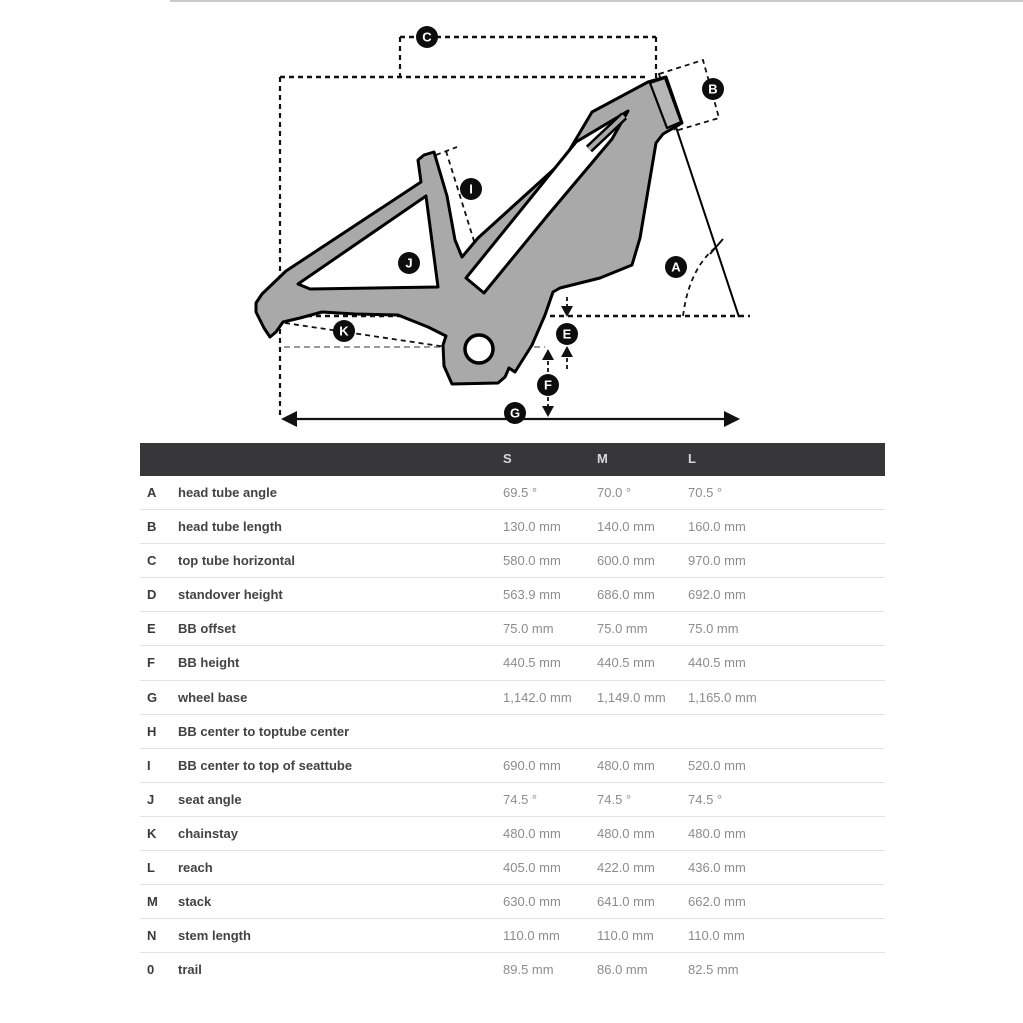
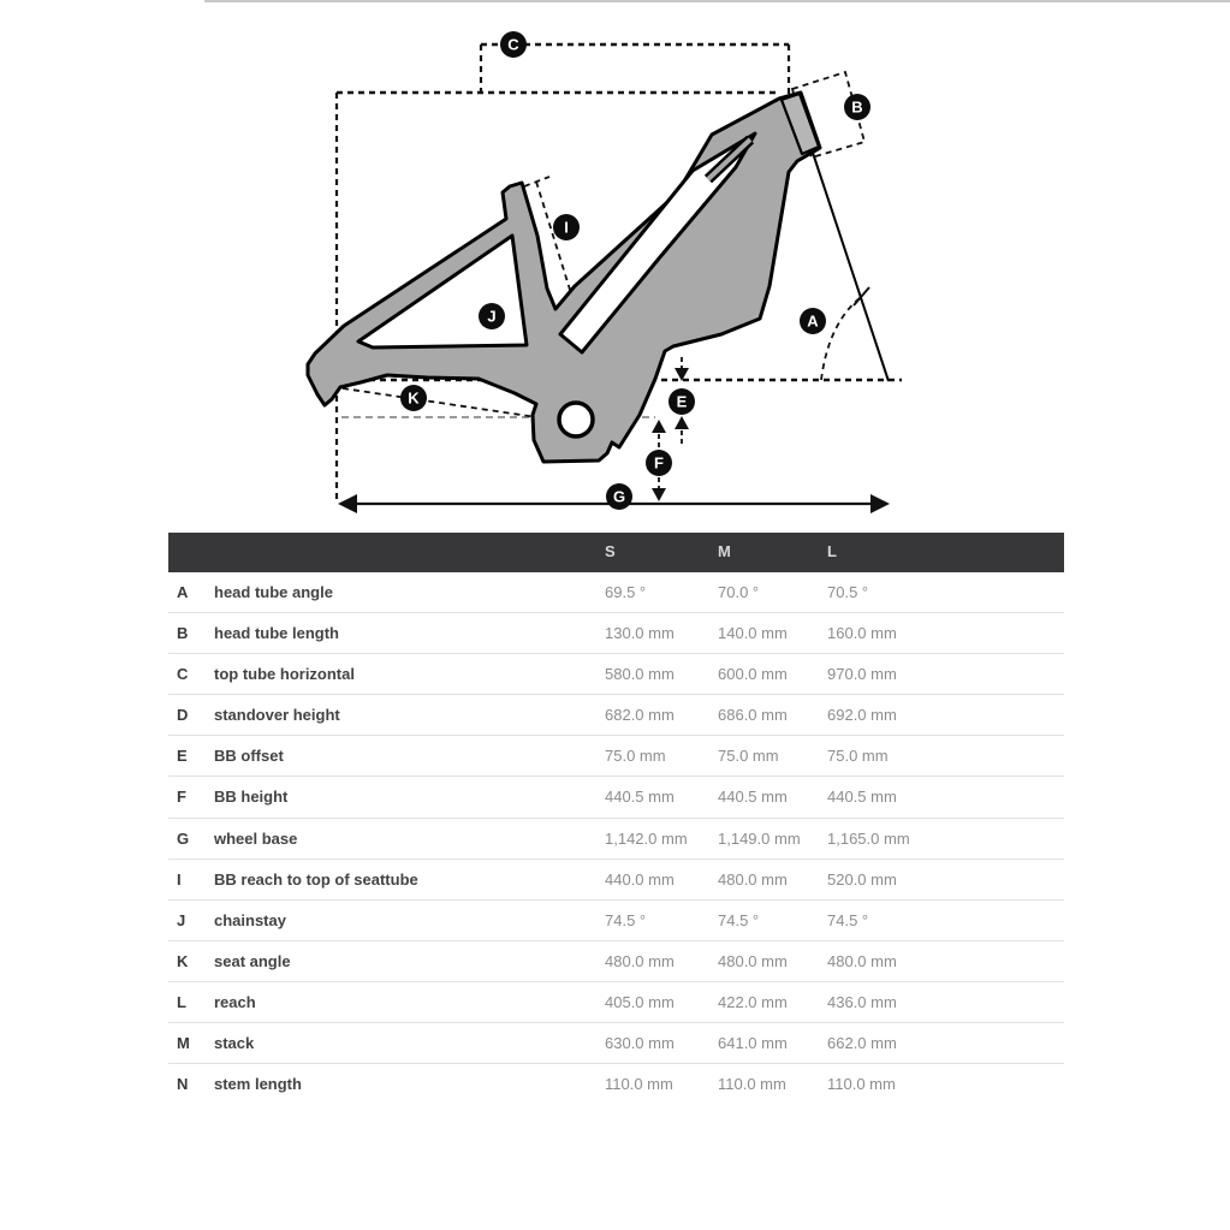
  C
  B
  I
  J
  A
  K
  E
  F
  G
  S
  M
  L
  A
  head tube angle
  69.5 °
  70.0 °
  70.5 °
  B
  head tube length
  130.0 mm
  140.0 mm
  160.0 mm
  C
  top tube horizontal
  580.0 mm
  600.0 mm
  970.0 mm
  D
  standover height
- 563.9 mm
+ 682.0 mm
  686.0 mm
  692.0 mm
  E
  BB offset
  75.0 mm
  75.0 mm
  75.0 mm
  F
  BB height
  440.5 mm
  440.5 mm
  440.5 mm
  G
  wheel base
  1,142.0 mm
  1,149.0 mm
  1,165.0 mm
- H
- BB center to toptube center
  I
- BB center to top of seattube
+ BB reach to top of seattube
- 690.0 mm
+ 440.0 mm
  480.0 mm
  520.0 mm
  J
- seat angle
+ chainstay
  74.5 °
  74.5 °
  74.5 °
  K
- chainstay
+ seat angle
  480.0 mm
  480.0 mm
  480.0 mm
  L
  reach
  405.0 mm
  422.0 mm
  436.0 mm
  M
  stack
  630.0 mm
  641.0 mm
  662.0 mm
  N
  stem length
  110.0 mm
  110.0 mm
  110.0 mm
- 0
- trail
- 89.5 mm
- 86.0 mm
- 82.5 mm
